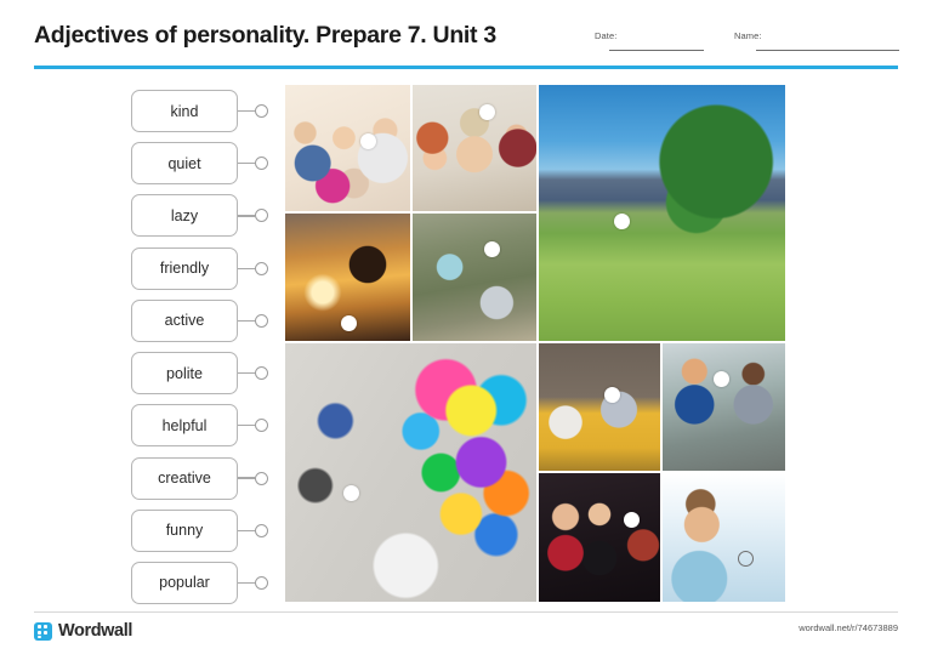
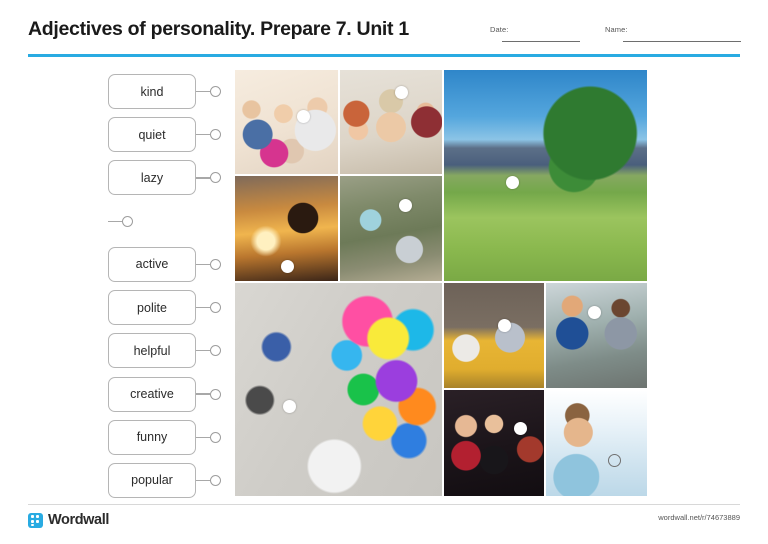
- Adjectives of personality. Prepare 7. Unit 3
+ Adjectives of personality. Prepare 7. Unit 1
  Date:
  Name:
  kind
  quiet
  lazy
- friendly
  active
  polite
  helpful
  creative
  funny
  popular
  Wordwall
  wordwall.net/r/74673889
